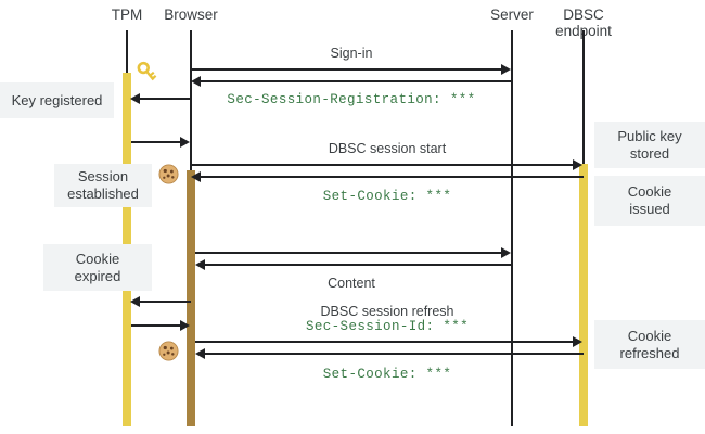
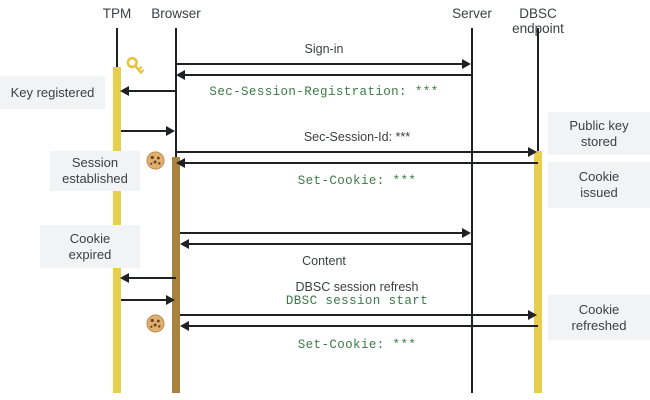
  TPM
  Browser
  Server
  DBSC
  endoint
  Sign-in
  Sec-Session-Registration: ***
- DBSC session start
+ Sec-Session-Id: ***
  Set-Cookie: ***
  Content
  DBSC session refresh
- Sec-Session-Id: ***
+ DBSC session start
  Set-Cookie: ***
  Key registered
  Session
  established
  Cookie
  expired
  Public key
  stored
  Cookie
  issued
  Cookie
  refreshed
